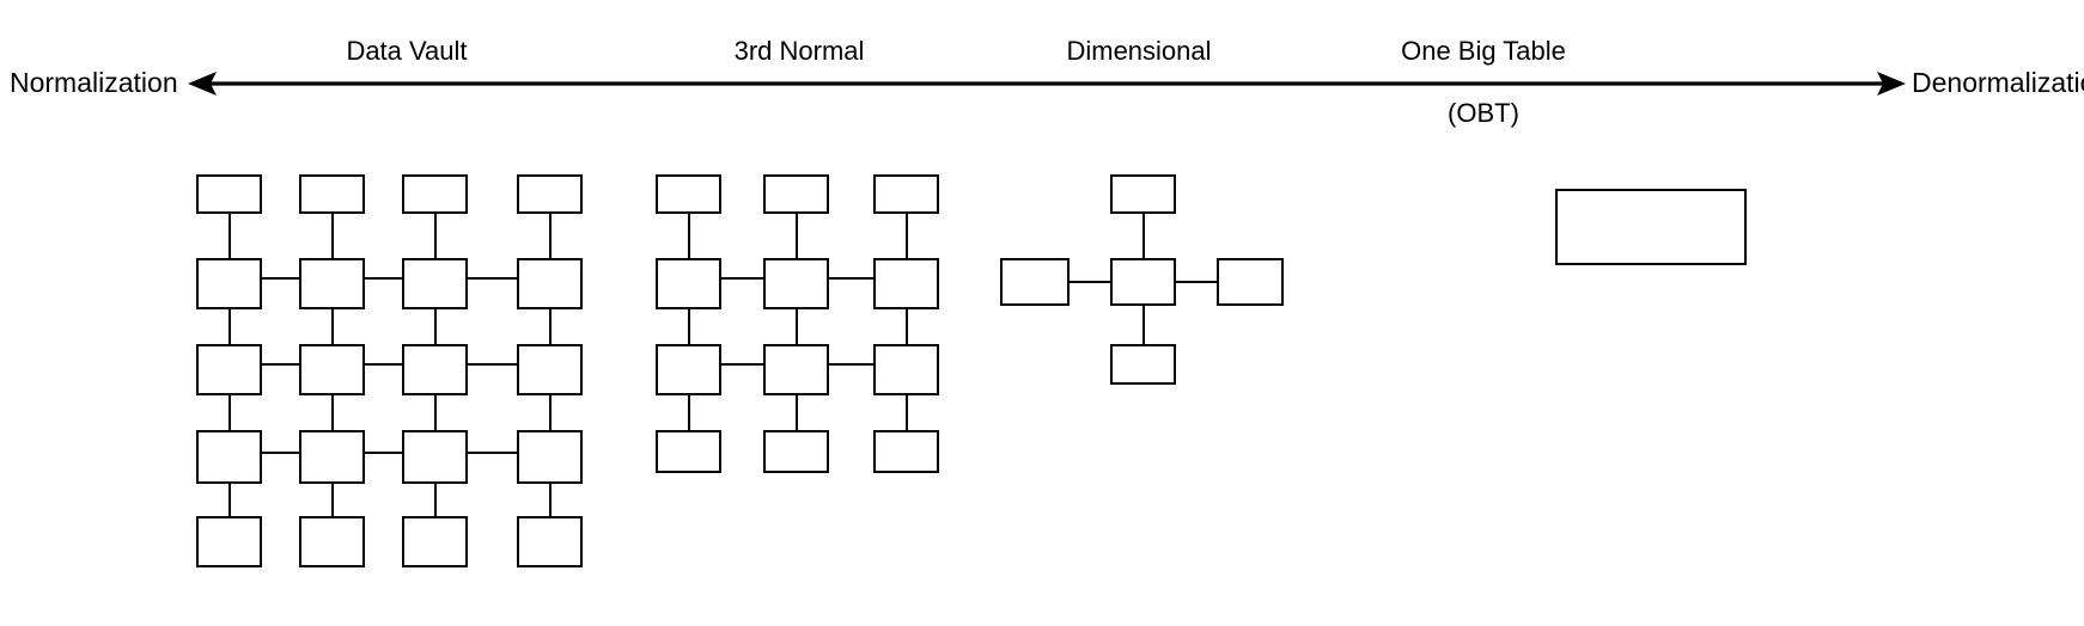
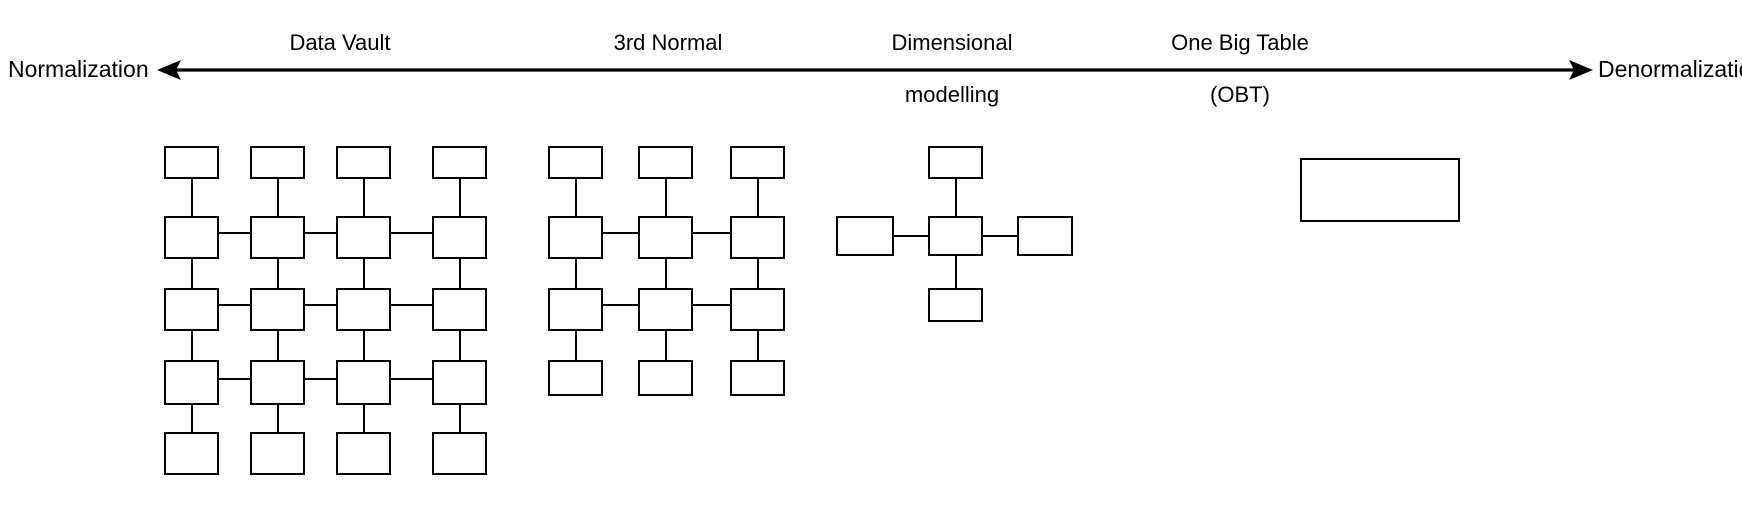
  Normalization
  Denormalizati
  Data Vault
  3rd Normal
  Dimensional
+ modelling
  One Big Table
  (OBT)
